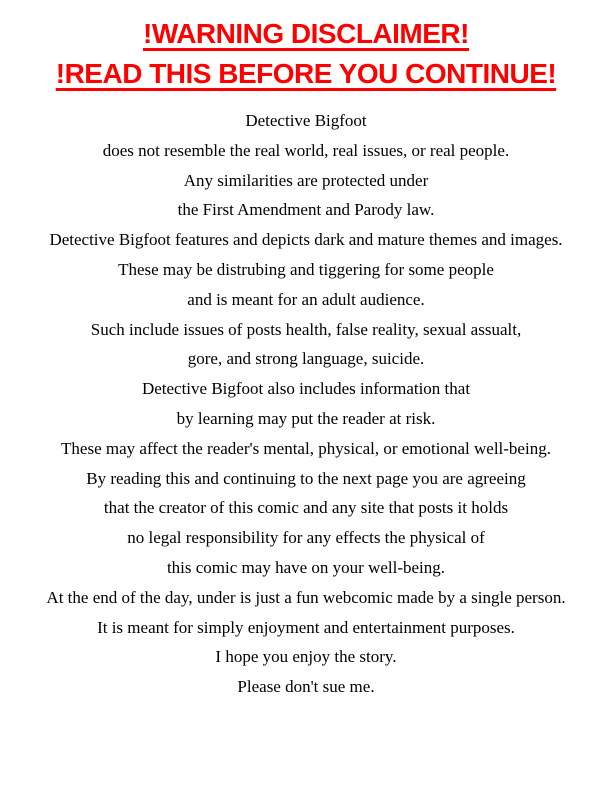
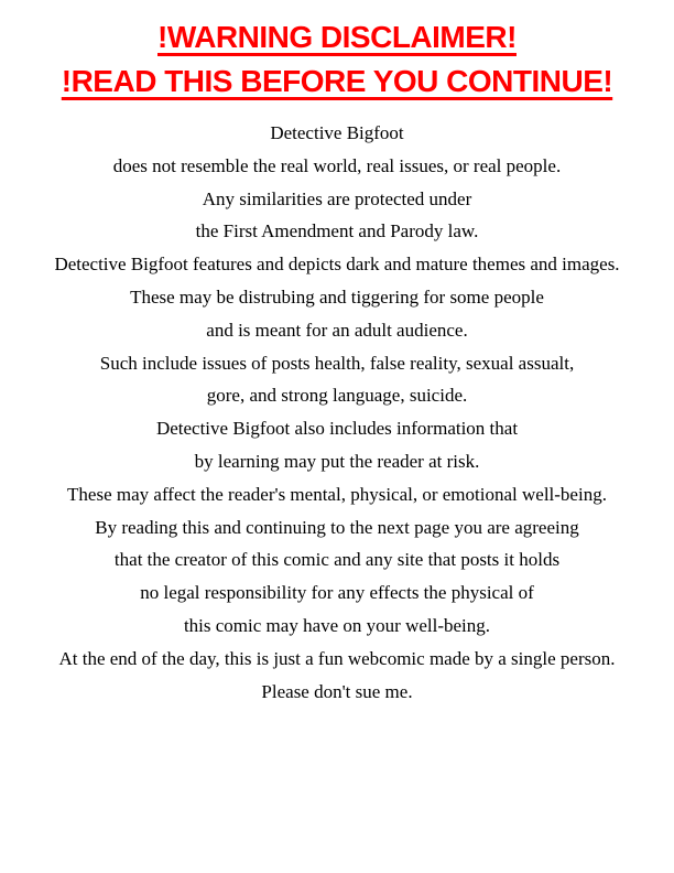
  !WARNING DISCLAIMER!
  !READ THIS BEFORE YOU CONTINUE!
  Detective Bigfoot
  does not resemble the real world, real issues, or real people.
  Any similarities are protected under
  the First Amendment and Parody law.
  Detective Bigfoot features and depicts dark and mature themes and images.
  These may be distrubing and tiggering for some people
  and is meant for an adult audience.
  Such include issues of posts health, false reality, sexual assualt,
  gore, and strong language, suicide.
  Detective Bigfoot also includes information that
  by learning may put the reader at risk.
  These may affect the reader's mental, physical, or emotional well-being.
  By reading this and continuing to the next page you are agreeing
  that the creator of this comic and any site that posts it holds
  no legal responsibility for any effects the physical of
  this comic may have on your well-being.
- At the end of the day, under is just a fun webcomic made by a single person.
+ At the end of the day, this is just a fun webcomic made by a single person.
- It is meant for simply enjoyment and entertainment purposes.
- I hope you enjoy the story.
  Please don't sue me.
